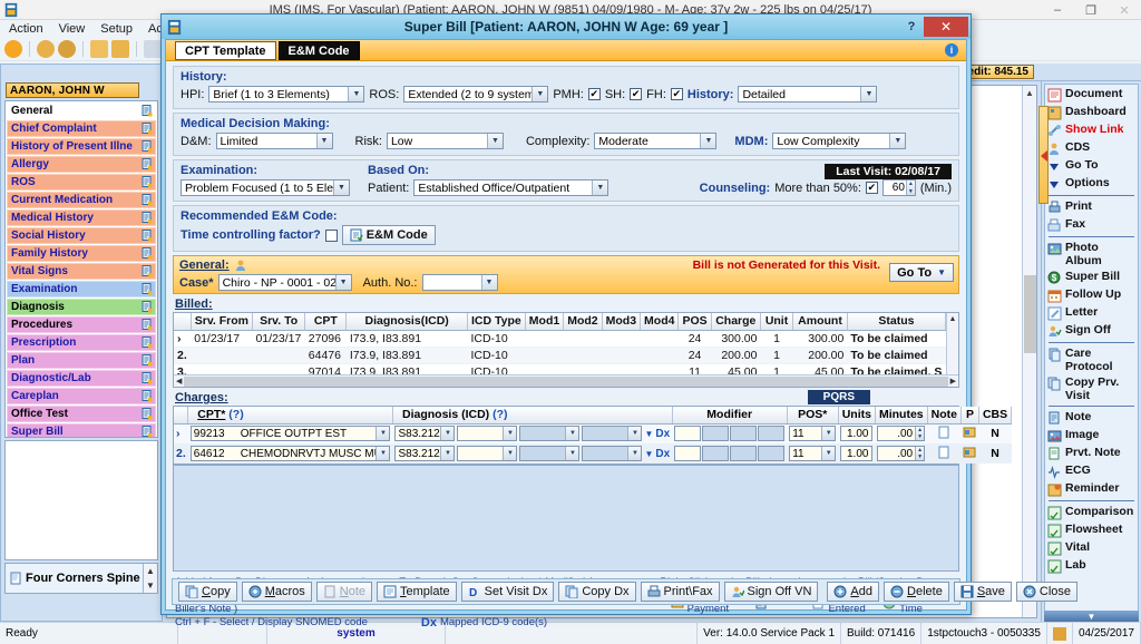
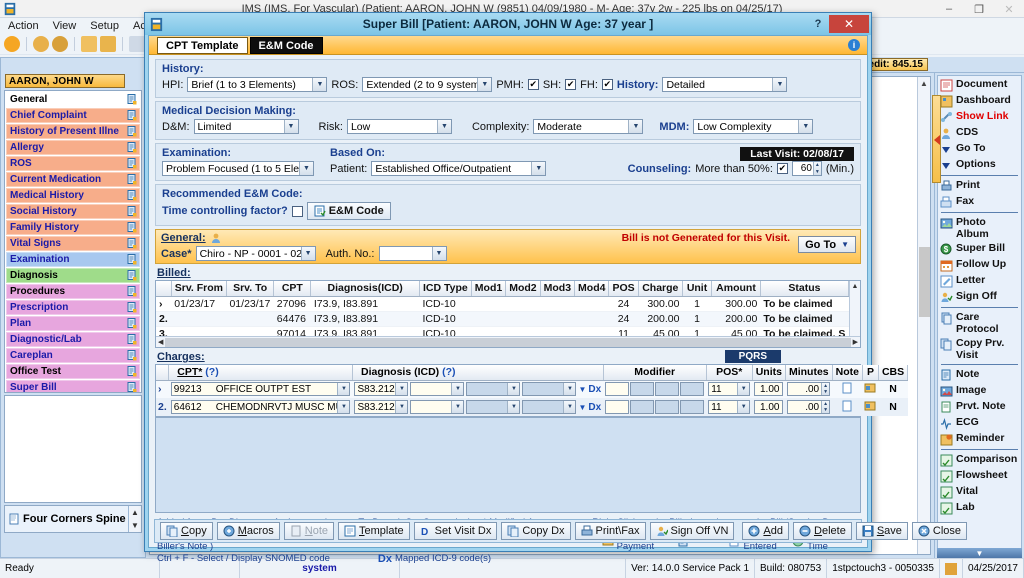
  IMS (IMS, For Vascular) (Patient: AARON, JOHN W (9851) 04/09/1980 - M- Age: 37y 2w - 225 lbs on 04/25/17)
  –
  ❐
  ✕
  Action
  View
  Setup
  AARON, JOHN W
  General
  Chief Complaint
  History of Present Illne
  Allergy
  ROS
  Current Medication
  Medical History
  Social History
  Family History
  Vital Signs
  Examination
  Diagnosis
  Procedures
  Prescription
  Plan
  Diagnostic/Lab
  Careplan
  Office Test
  Super Bill
  Four Corners Spine
  ▲
  ▼
  ▲
  Document
  Dashboard
  Show Link
  CDS
  Go To
  Options
  Print
  Fax
  Photo Album
  $
  Super Bill
  Follow Up
  Letter
  Sign Off
  Care Protocol
  Copy Prv. Visit
  Note
  Image
  Prvt. Note
  ECG
  Reminder
  Comparison
  Flowsheet
  Vital
  Lab
  ▼
  Ready
  system
  Ver: 14.0.0 Service Pack 1
- Build: 071416
+ Build: 080753
  1stpctouch3 - 0050335
  04/25/2017
- Super Bill [Patient: AARON, JOHN W Age: 69 year ]
+ Super Bill [Patient: AARON, JOHN W Age: 37 year ]
  ?
  ✕
  CPT Template
  E&M Code
  i
  History:
  HPI:
  Brief (1 to 3 Elements)
  ROS:
  Extended (2 to 9 system
  PMH:
  ✔
  SH:
  ✔
  FH:
  ✔
  History:
  Detailed
  Medical Decision Making:
  D&M:
  Limited
  Risk:
  Low
  Complexity:
  Moderate
  MDM:
  Low Complexity
  Last Visit: 02/08/17
  Examination:
  Problem Focused (1 to 5 Ele
  Based On:
  Patient:
  Established Office/Outpatient
  Counseling:
  More than 50%:
  ✔
  60
  (Min.)
  Recommended E&M Code:
  Time controlling factor?
  E&M Code
  General:
  Case*
  Chiro - NP - 0001 - 02
  Auth. No.:
  Bill is not Generated for this Visit.
  Go To
  ▼
  Billed:
  	Srv. From	Srv. To	CPT	Diagnosis(ICD)	ICD Type	Mod1	Mod2	Mod3	Mod4	POS	Charge	Unit	Amount	Status
  ›	01/23/17	01/23/17	27096	I73.9, I83.891	ICD-10					24	300.00	1	300.00	To be claimed
  2.			64476	I73.9, I83.891	ICD-10					24	200.00	1	200.00	To be claimed
  3.			97014	I73.9, I83.891	ICD-10					11	45.00	1	45.00	To be claimed, S
  Charges:
  PQRS
  	CPT* (?)	Diagnosis (ICD) (?)	Modifier	POS*	Units	Minutes	Note	P	CBS
  ›	99213 OFFICE OUTPT EST	S83.212 ▼ Dx		11	1.00	.00			N
  2.	64612 CHEMODNRVTJ MUSC M	S83.212 ▼ Dx		11	1.00	.00			N
  Entered
  Ctrl + F - Select / Display SNOMED code
  Dx
  Mapped ICD-9 code(s)
  Copy
  Macros
  Note
  Template
  D
  Set Visit Dx
  Copy Dx
  Print\Fax
  Sign Off VN
  Add
  Delete
  Save
  Close
